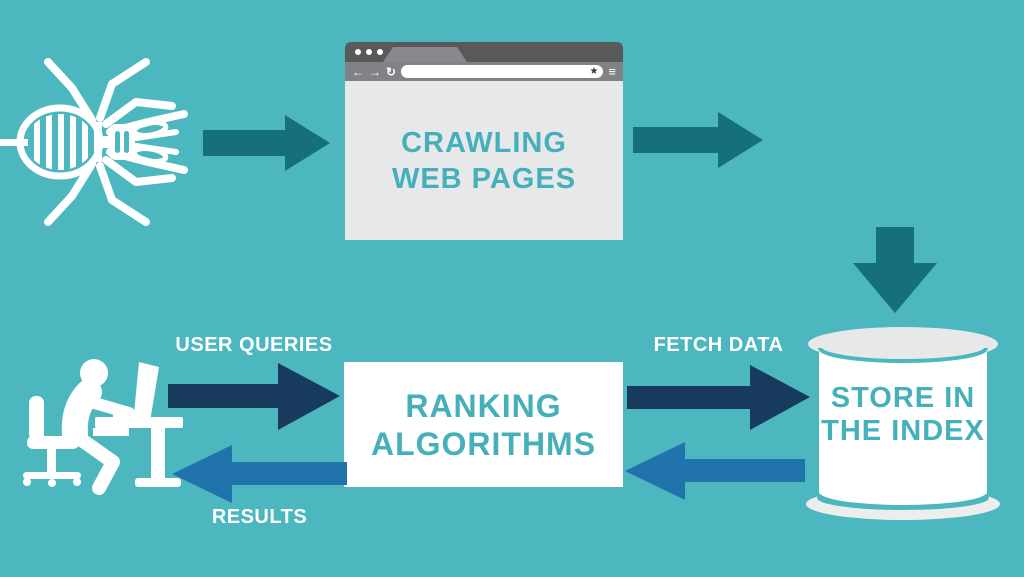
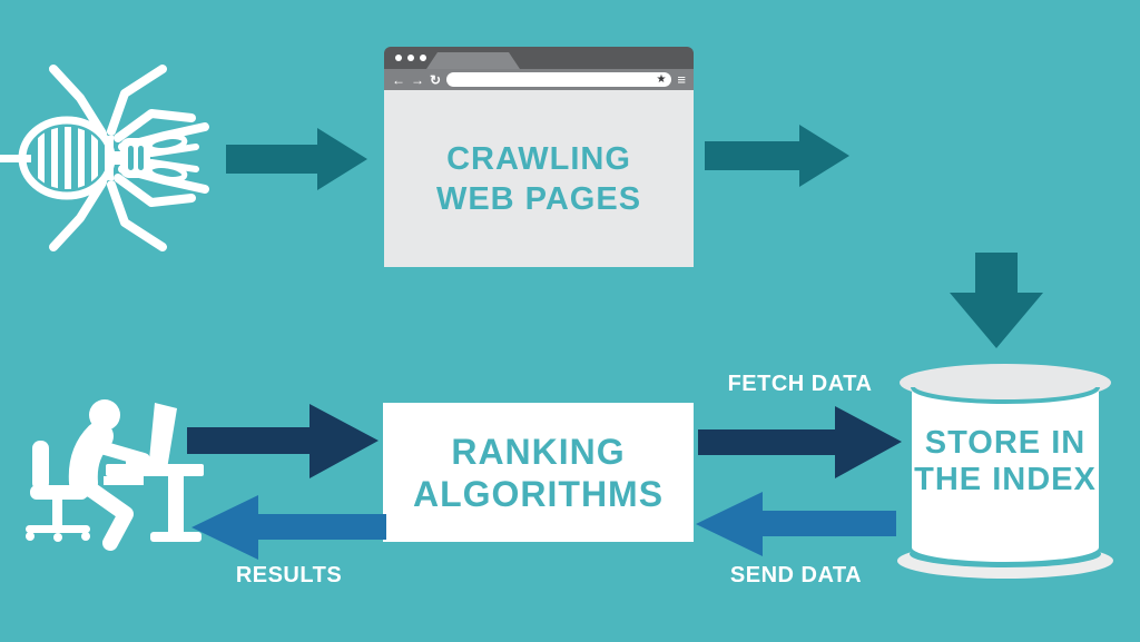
  ←
  →
  ↻
  ★
  ≡
  CRAWLING
  WEB PAGES
  RANKING
  ALGORITHMS
  STORE IN THE INDEX
- USER QUERIES
  RESULTS
  FETCH DATA
+ SEND DATA
